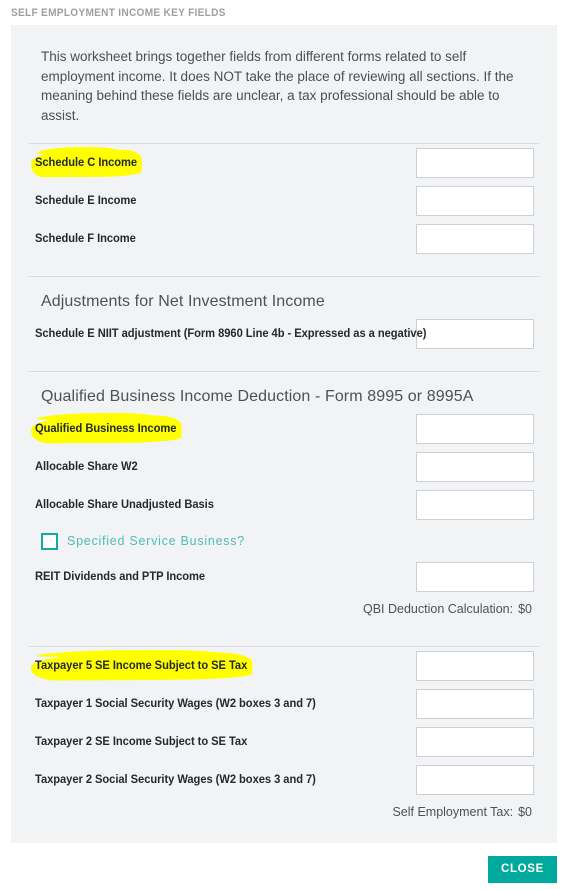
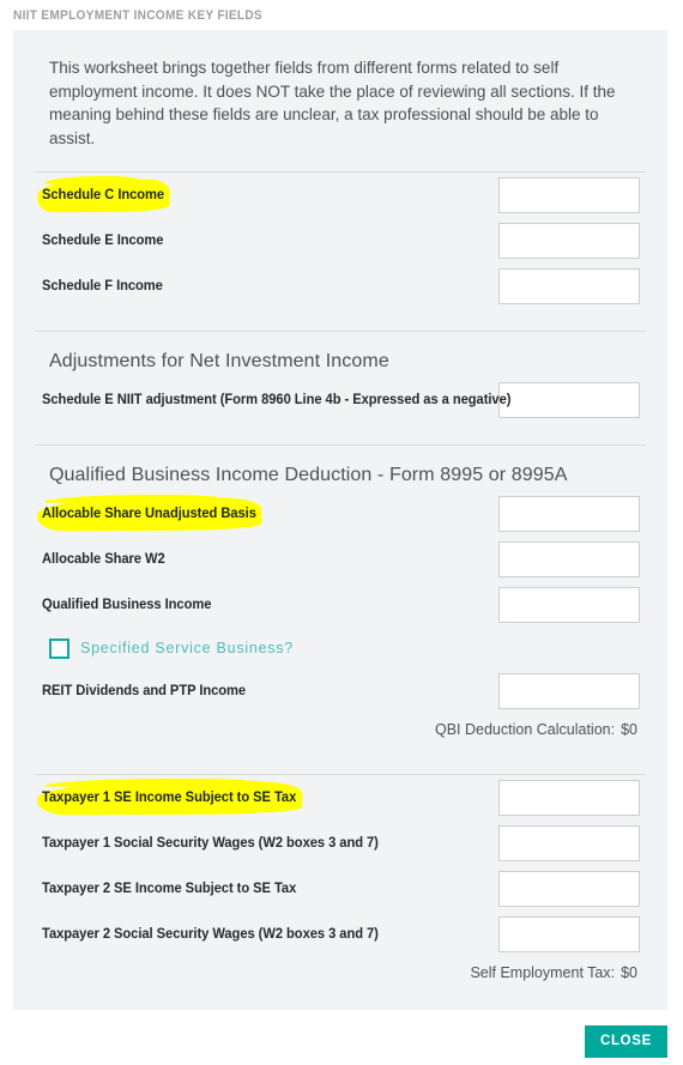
- SELF EMPLOYMENT INCOME KEY FIELDS
+ NIIT EMPLOYMENT INCOME KEY FIELDS
  This worksheet brings together fields from different forms related to self employment income. It does NOT take the place of reviewing all sections. If the meaning behind these fields are unclear, a tax professional should be able to assist.
  Schedule C Income
  Schedule E Income
  Schedule F Income
  Adjustments for Net Investment Income
  Schedule E NIIT adjustment (Form 8960 Line 4b - Expressed as a negative)
  Qualified Business Income Deduction - Form 8995 or 8995A
- Qualified Business Income
+ Allocable Share Unadjusted Basis
  Allocable Share W2
- Allocable Share Unadjusted Basis
+ Qualified Business Income
  Specified Service Business?
  REIT Dividends and PTP Income
  QBI Deduction Calculation: $0
- Taxpayer 5 SE Income Subject to SE Tax
+ Taxpayer 1 SE Income Subject to SE Tax
  Taxpayer 1 Social Security Wages (W2 boxes 3 and 7)
  Taxpayer 2 SE Income Subject to SE Tax
  Taxpayer 2 Social Security Wages (W2 boxes 3 and 7)
  Self Employment Tax: $0
  CLOSE
